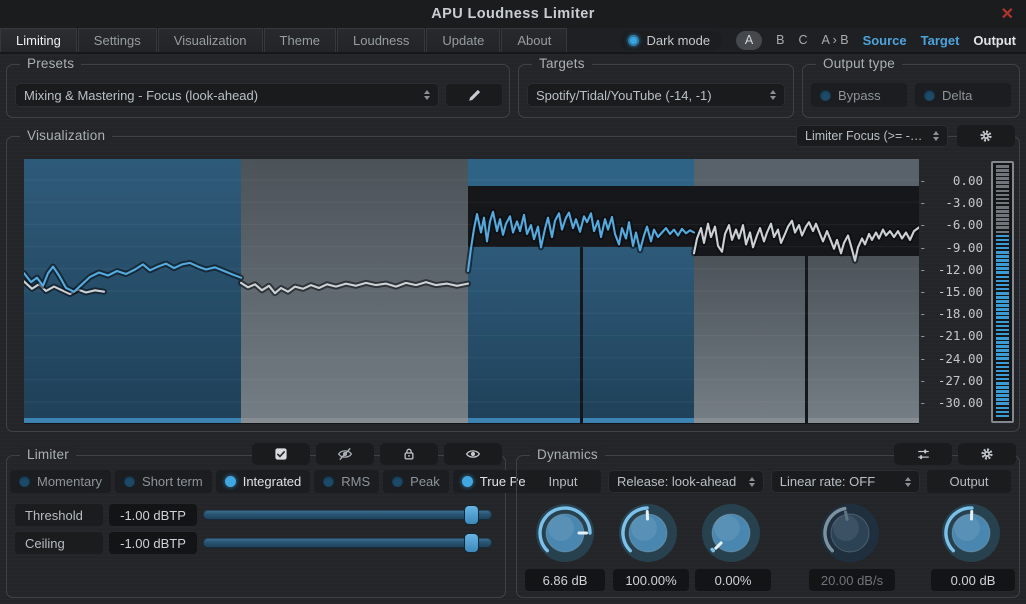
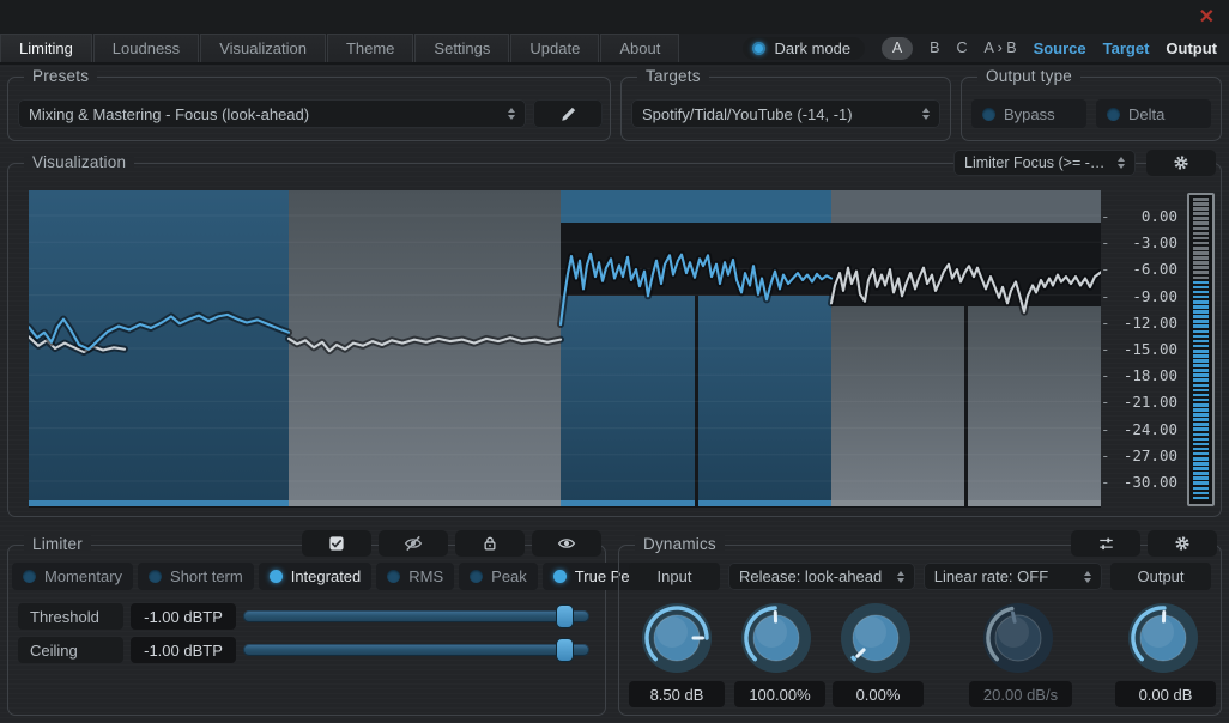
- APU Loudness Limiter
  ✕
  Limiting
- Settings
+ Loudness
  Visualization
  Theme
- Loudness
+ Settings
  Update
  About
  Dark mode
  A
  B
  C
  A › B
  Source
  Target
  Output
  Presets
  Mixing & Mastering - Focus (look-ahead)
  Targets
  Spotify/Tidal/YouTube (-14, -1)
  Output type
  Bypass
  Delta
  Visualization
  Limiter Focus (>= -30
  -
  0.00
  -
  -3.00
  -
  -6.00
  -
  -9.00
  -
  -12.00
  -
  -15.00
  -
  -18.00
  -
  -21.00
  -
  -24.00
  -
  -27.00
  -
  -30.00
  Limiter
  Momentary
  Short term
  Integrated
  RMS
  Peak
  True Pe
  Threshold
  -1.00 dBTP
  Ceiling
  -1.00 dBTP
  Dynamics
  Input
  Release: look-ahead
  Linear rate: OFF
  Output
- 6.86 dB
+ 8.50 dB
  100.00%
  0.00%
  20.00 dB/s
  0.00 dB
